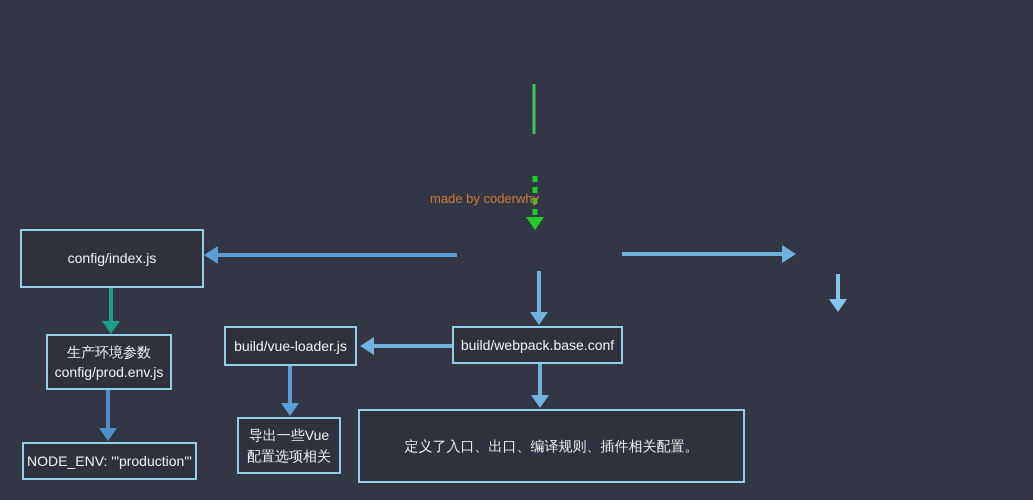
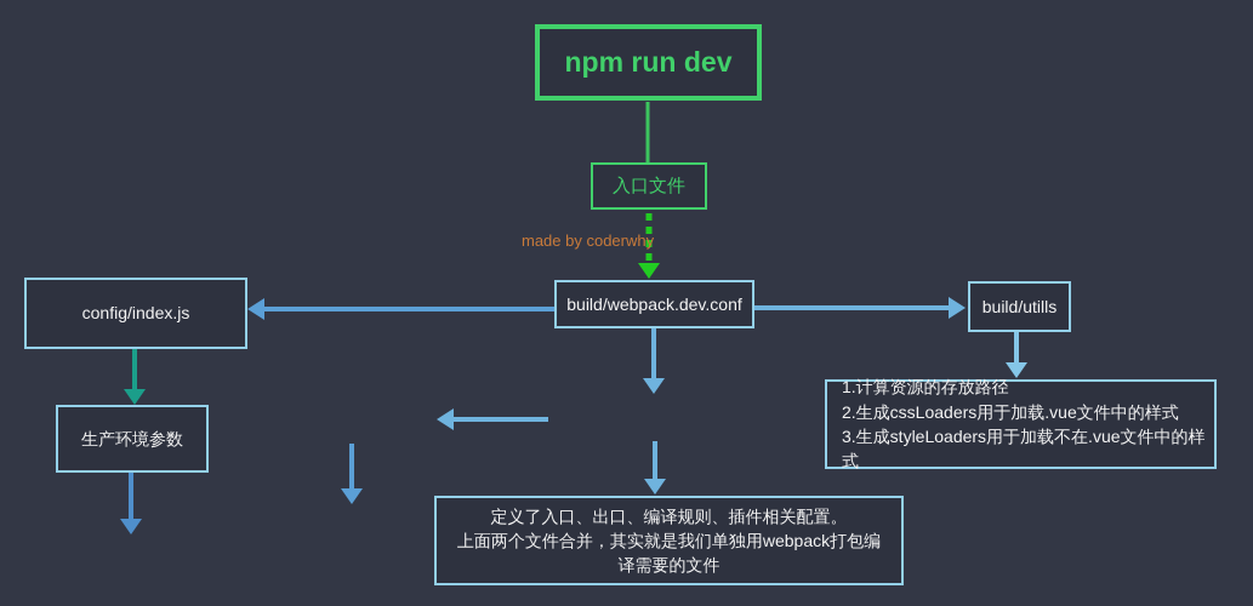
+ npm run dev
+ 入口文件
  made by coderwhy
+ build/webpack.dev.conf
  config/index.js
+ build/utills
+ 1.计算资源的存放路径
+ 2.生成cssLoaders用于加载.vue文件中的样式
+ 3.生成styleLoaders用于加载不在.vue文件中的样式
  生产环境参数
- config/prod.env.js
- NODE_ENV: '"production"'
- build/vue-loader.js
- build/webpack.base.conf
- 导出一些Vue
- 配置选项相关
  定义了入口、出口、编译规则、插件相关配置。
+ 上面两个文件合并，其实就是我们单独用webpack打包编译需要的文件
